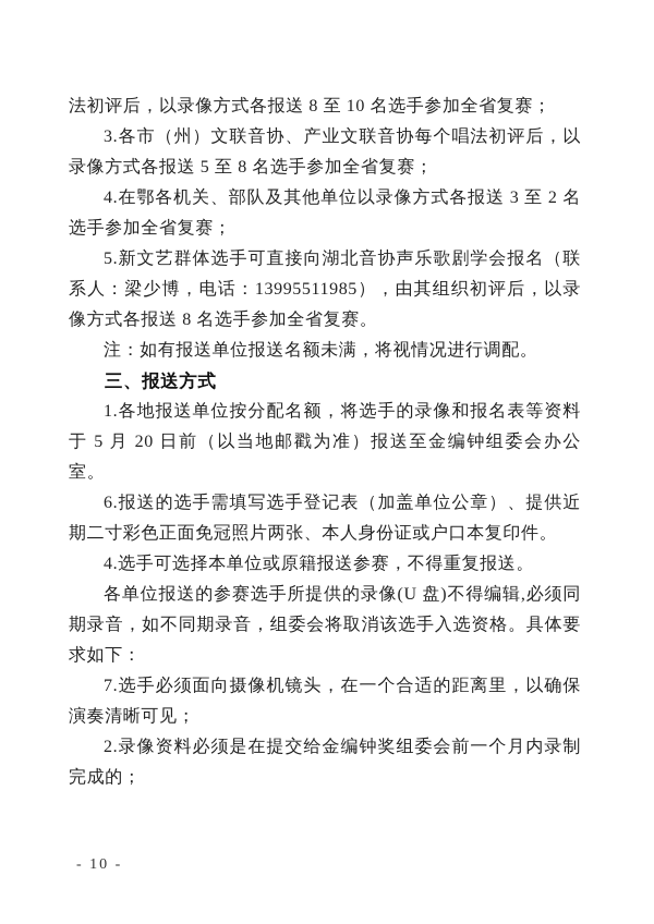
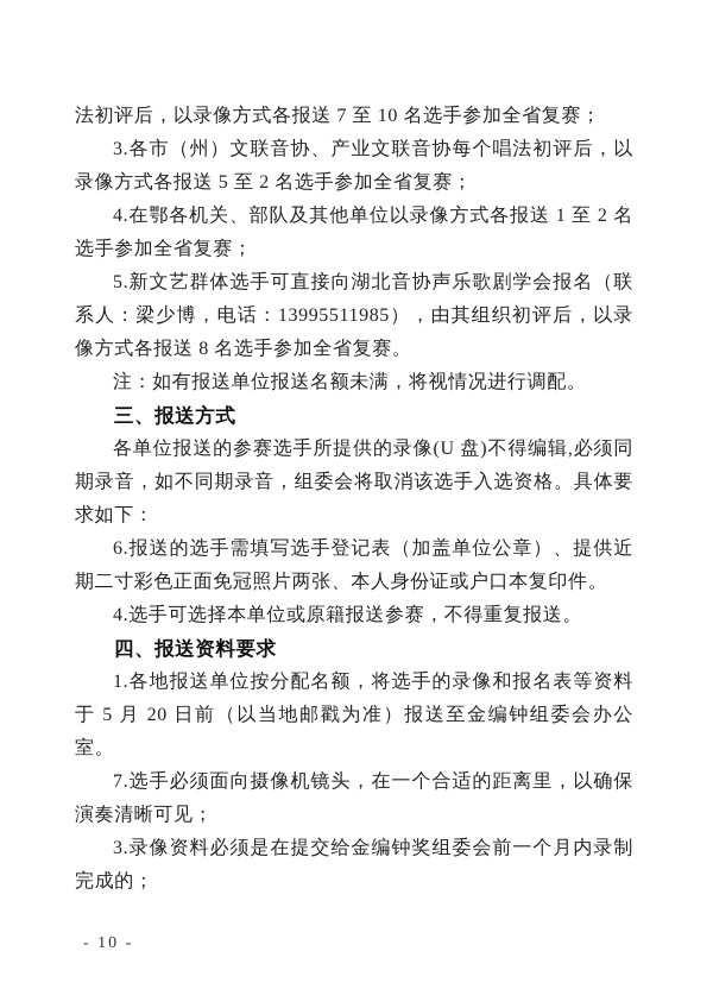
- 法初评后，以录像方式各报送 8 至 10 名选手参加全省复赛；
+ 法初评后，以录像方式各报送 7 至 10 名选手参加全省复赛；
- 3.各市（州）文联音协、产业文联音协每个唱法初评后，以录像方式各报送 5 至 8 名选手参加全省复赛；
+ 3.各市（州）文联音协、产业文联音协每个唱法初评后，以录像方式各报送 5 至 2 名选手参加全省复赛；
- 4.在鄂各机关、部队及其他单位以录像方式各报送 3 至 2 名选手参加全省复赛；
+ 4.在鄂各机关、部队及其他单位以录像方式各报送 1 至 2 名选手参加全省复赛；
  5.新文艺群体选手可直接向湖北音协声乐歌剧学会报名（联系人：梁少博，电话：13995511985），由其组织初评后，以录像方式各报送 8 名选手参加全省复赛。
  注：如有报送单位报送名额未满，将视情况进行调配。
  三、报送方式
- 1.各地报送单位按分配名额，将选手的录像和报名表等资料于 5 月 20 日前（以当地邮戳为准）报送至金编钟组委会办公室。
+ 各单位报送的参赛选手所提供的录像(U 盘)不得编辑,必须同期录音，如不同期录音，组委会将取消该选手入选资格。具体要求如下：
  6.报送的选手需填写选手登记表（加盖单位公章）、提供近期二寸彩色正面免冠照片两张、本人身份证或户口本复印件。
  4.选手可选择本单位或原籍报送参赛，不得重复报送。
+ 四、报送资料要求
- 各单位报送的参赛选手所提供的录像(U 盘)不得编辑,必须同期录音，如不同期录音，组委会将取消该选手入选资格。具体要求如下：
+ 1.各地报送单位按分配名额，将选手的录像和报名表等资料于 5 月 20 日前（以当地邮戳为准）报送至金编钟组委会办公室。
  7.选手必须面向摄像机镜头，在一个合适的距离里，以确保演奏清晰可见；
- 2.录像资料必须是在提交给金编钟奖组委会前一个月内录制完成的；
+ 3.录像资料必须是在提交给金编钟奖组委会前一个月内录制完成的；
  - 10 -
